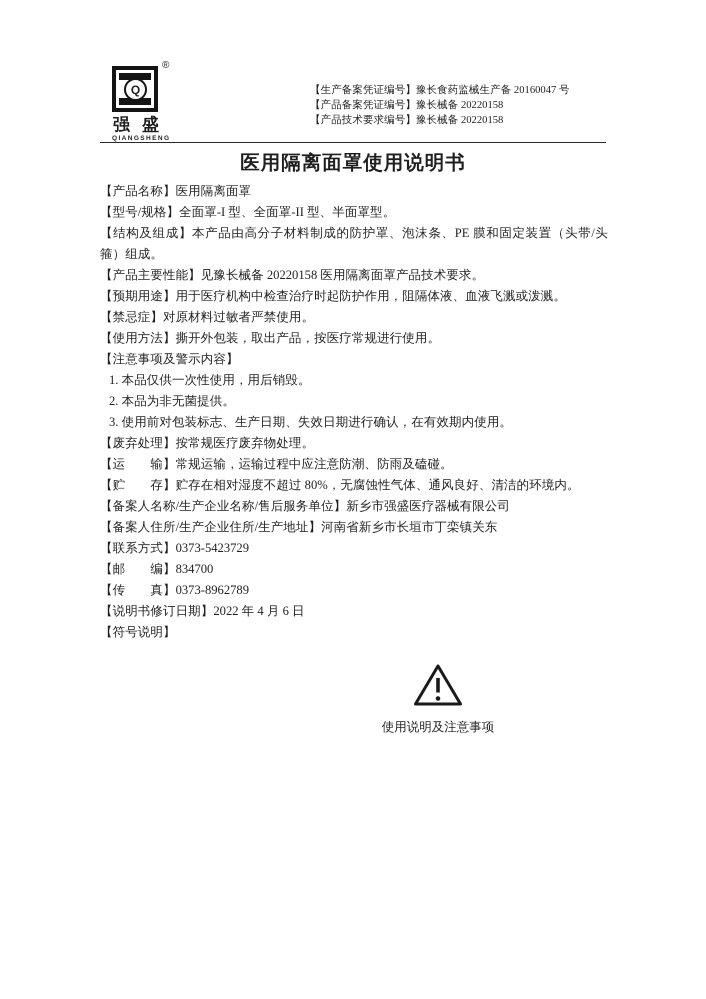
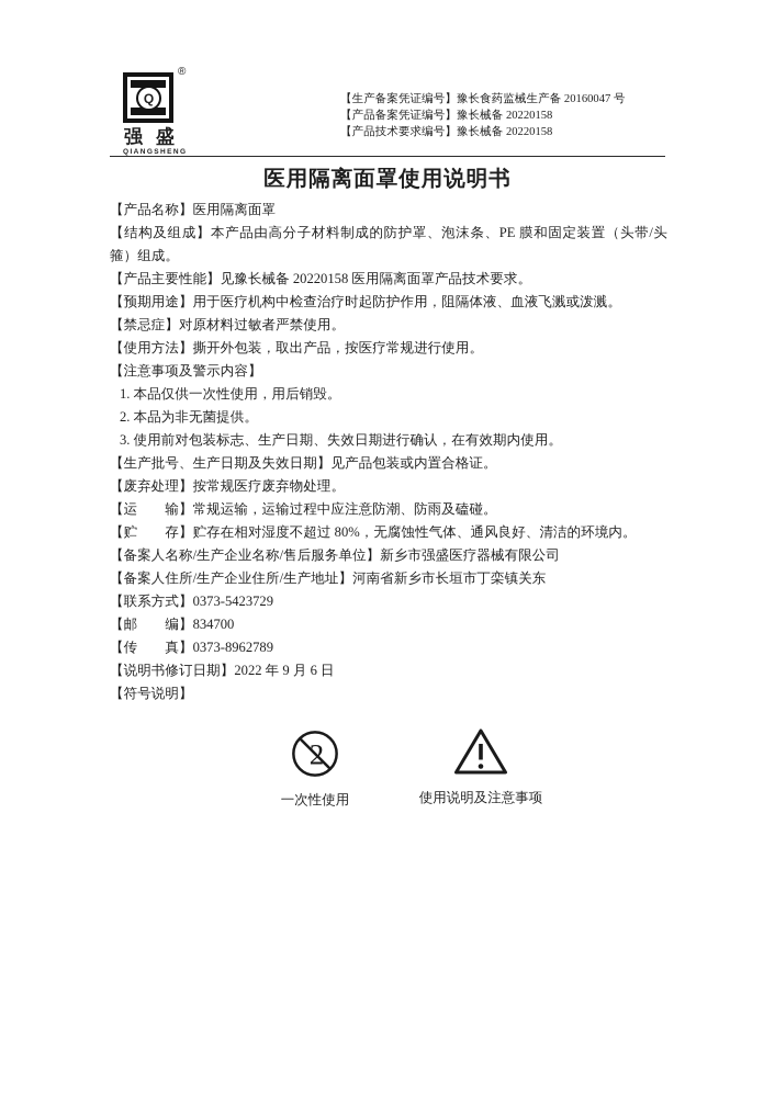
  Q
  ®
  强盛
  【生产备案凭证编号】豫长食药监械生产备 20160047 号
  【产品备案凭证编号】豫长械备 20220158
  【产品技术要求编号】豫长械备 20220158
  医用隔离面罩使用说明书
  【产品名称】医用隔离面罩
- 【型号/规格】全面罩-I 型、全面罩-II 型、半面罩型。
  【结构及组成】本产品由高分子材料制成的防护罩、泡沫条、PE 膜和固定装置（头带/头箍）组成。
  【产品主要性能】见豫长械备 20220158 医用隔离面罩产品技术要求。
  【预期用途】用于医疗机构中检查治疗时起防护作用，阻隔体液、血液飞溅或泼溅。
  【禁忌症】对原材料过敏者严禁使用。
  【使用方法】撕开外包装，取出产品，按医疗常规进行使用。
  【注意事项及警示内容】
  1. 本品仅供一次性使用，用后销毁。
  2. 本品为非无菌提供。
  3. 使用前对包装标志、生产日期、失效日期进行确认，在有效期内使用。
+ 【生产批号、生产日期及失效日期】见产品包装或内置合格证。
  【废弃处理】按常规医疗废弃物处理。
  【运 输】常规运输，运输过程中应注意防潮、防雨及磕碰。
  【贮 存】贮存在相对湿度不超过 80%，无腐蚀性气体、通风良好、清洁的环境内。
  【备案人名称/生产企业名称/售后服务单位】新乡市强盛医疗器械有限公司
  【备案人住所/生产企业住所/生产地址】河南省新乡市长垣市丁栾镇关东
  【联系方式】0373-5423729
  【邮 编】834700
  【传 真】0373-8962789
- 【说明书修订日期】2022 年 4 月 6 日
+ 【说明书修订日期】2022 年 9 月 6 日
  【符号说明】
+ 一次性使用
  使用说明及注意事项
